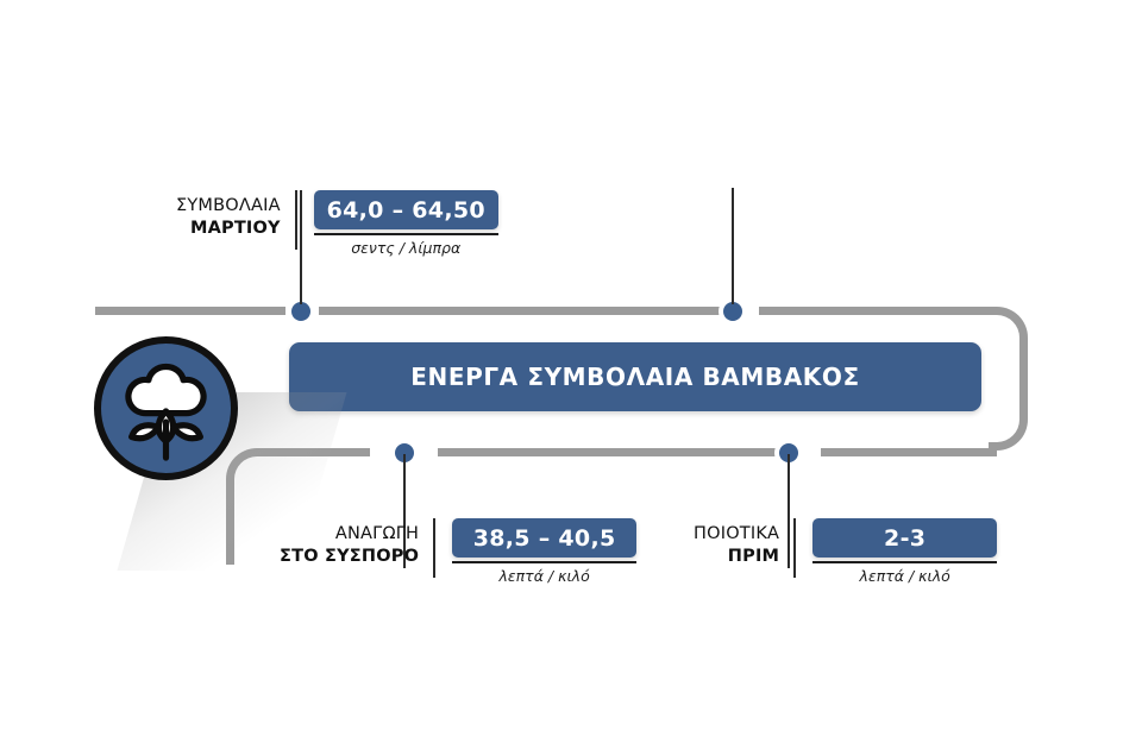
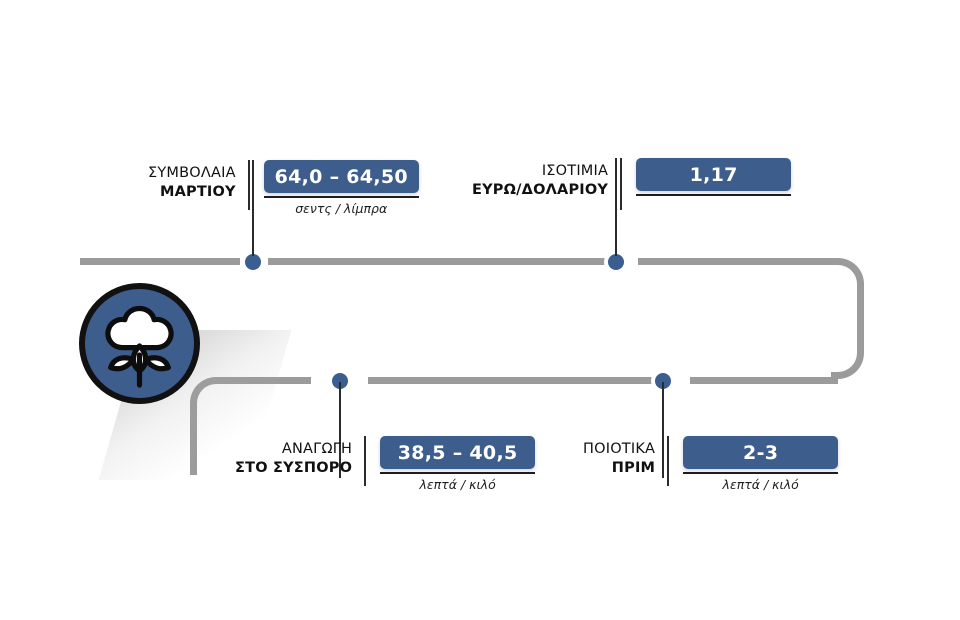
  ΣΥΜΒΟΛΑΙΑ
  ΜΑΡΤΙΟΥ
  64,0 – 64,50
  σεντς / λίμπρα
+ ΙΣΟΤΙΜΙΑ
+ ΕΥΡΩ/ΔΟΛΑΡΙΟΥ
+ 1,17
  ΑΝΑΓΩΓΗ
  Ο ΣΥΣΠΟΡΟ
  38,5 – 40,5
  λεπτά / κιλό
  ΠΟΙΟΤΙΚΑ
  ΠΡΙΜ
  2-3
  λεπτά / κιλό
- ΕΝΕΡΓΑ ΣΥΜΒΟΛΑΙΑ ΒΑΜΒΑΚΟΣ
